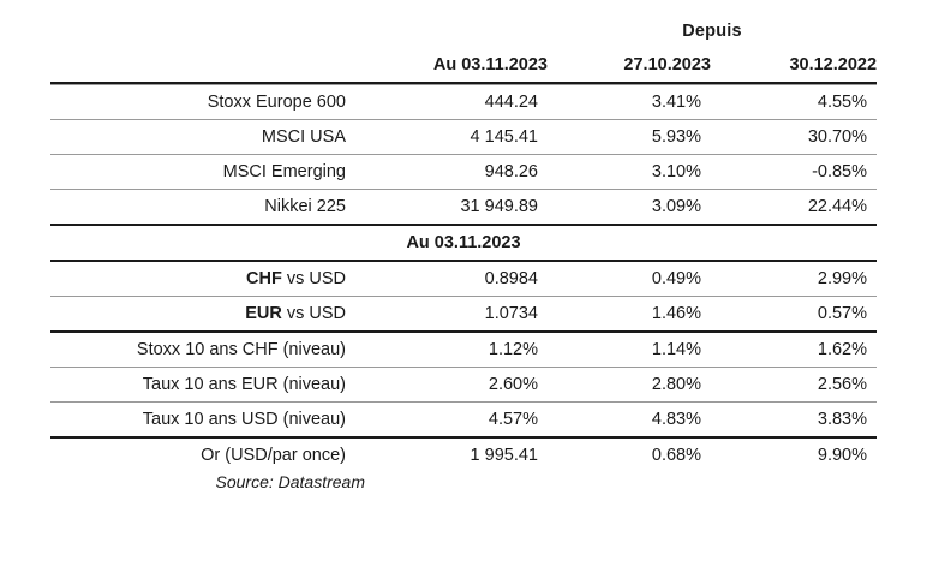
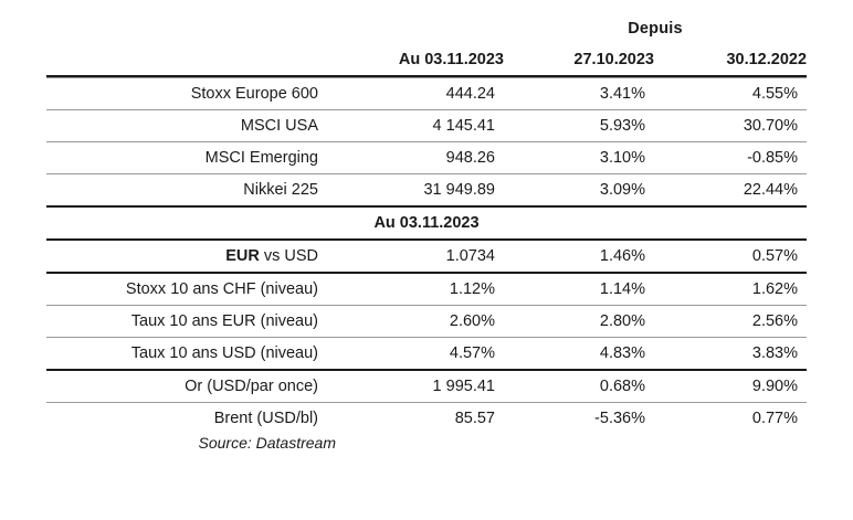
  		Depuis
  	Au 03.11.2023	27.10.2023	30.12.2022
  Stoxx Europe 600	444.24	3.41%	4.55%
  MSCI USA	4 145.41	5.93%	30.70%
  MSCI Emerging	948.26	3.10%	-0.85%
  Nikkei 225	31 949.89	3.09%	22.44%
  Au 03.11.2023
- CHF vs USD	0.8984	0.49%	2.99%
  EUR vs USD	1.0734	1.46%	0.57%
  Stoxx 10 ans CHF (niveau)	1.12%	1.14%	1.62%
  Taux 10 ans EUR (niveau)	2.60%	2.80%	2.56%
  Taux 10 ans USD (niveau)	4.57%	4.83%	3.83%
  Or (USD/par once)	1 995.41	0.68%	9.90%
+ Brent (USD/bl)	85.57	-5.36%	0.77%
  Source: Datastream
